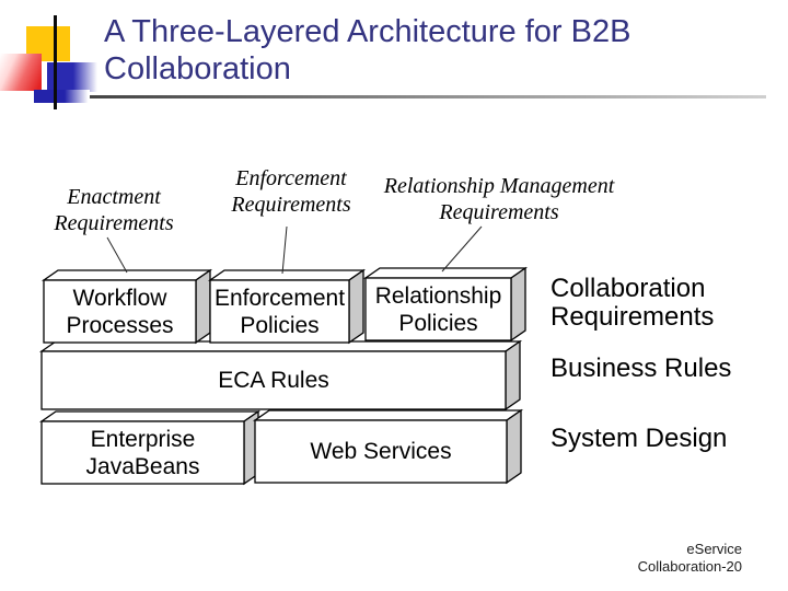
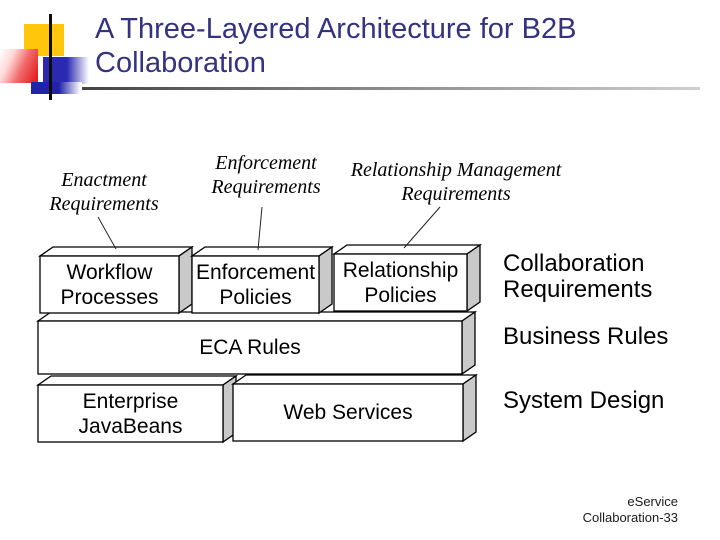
  A Three-Layered Architecture for B2B
  Collaboration
  Enactment
  Requirements
  Enforcement
  Requirements
  Relationship Management
  Requirements
  Workflow
  Processes
  Enforcement
  Policies
  Relationship
  Policies
  ECA Rules
  Enterprise
  JavaBeans
  Web Services
  Collaboration
  Requirements
  Business Rules
  System Design
  eService
- Collaboration-20
+ Collaboration-33
